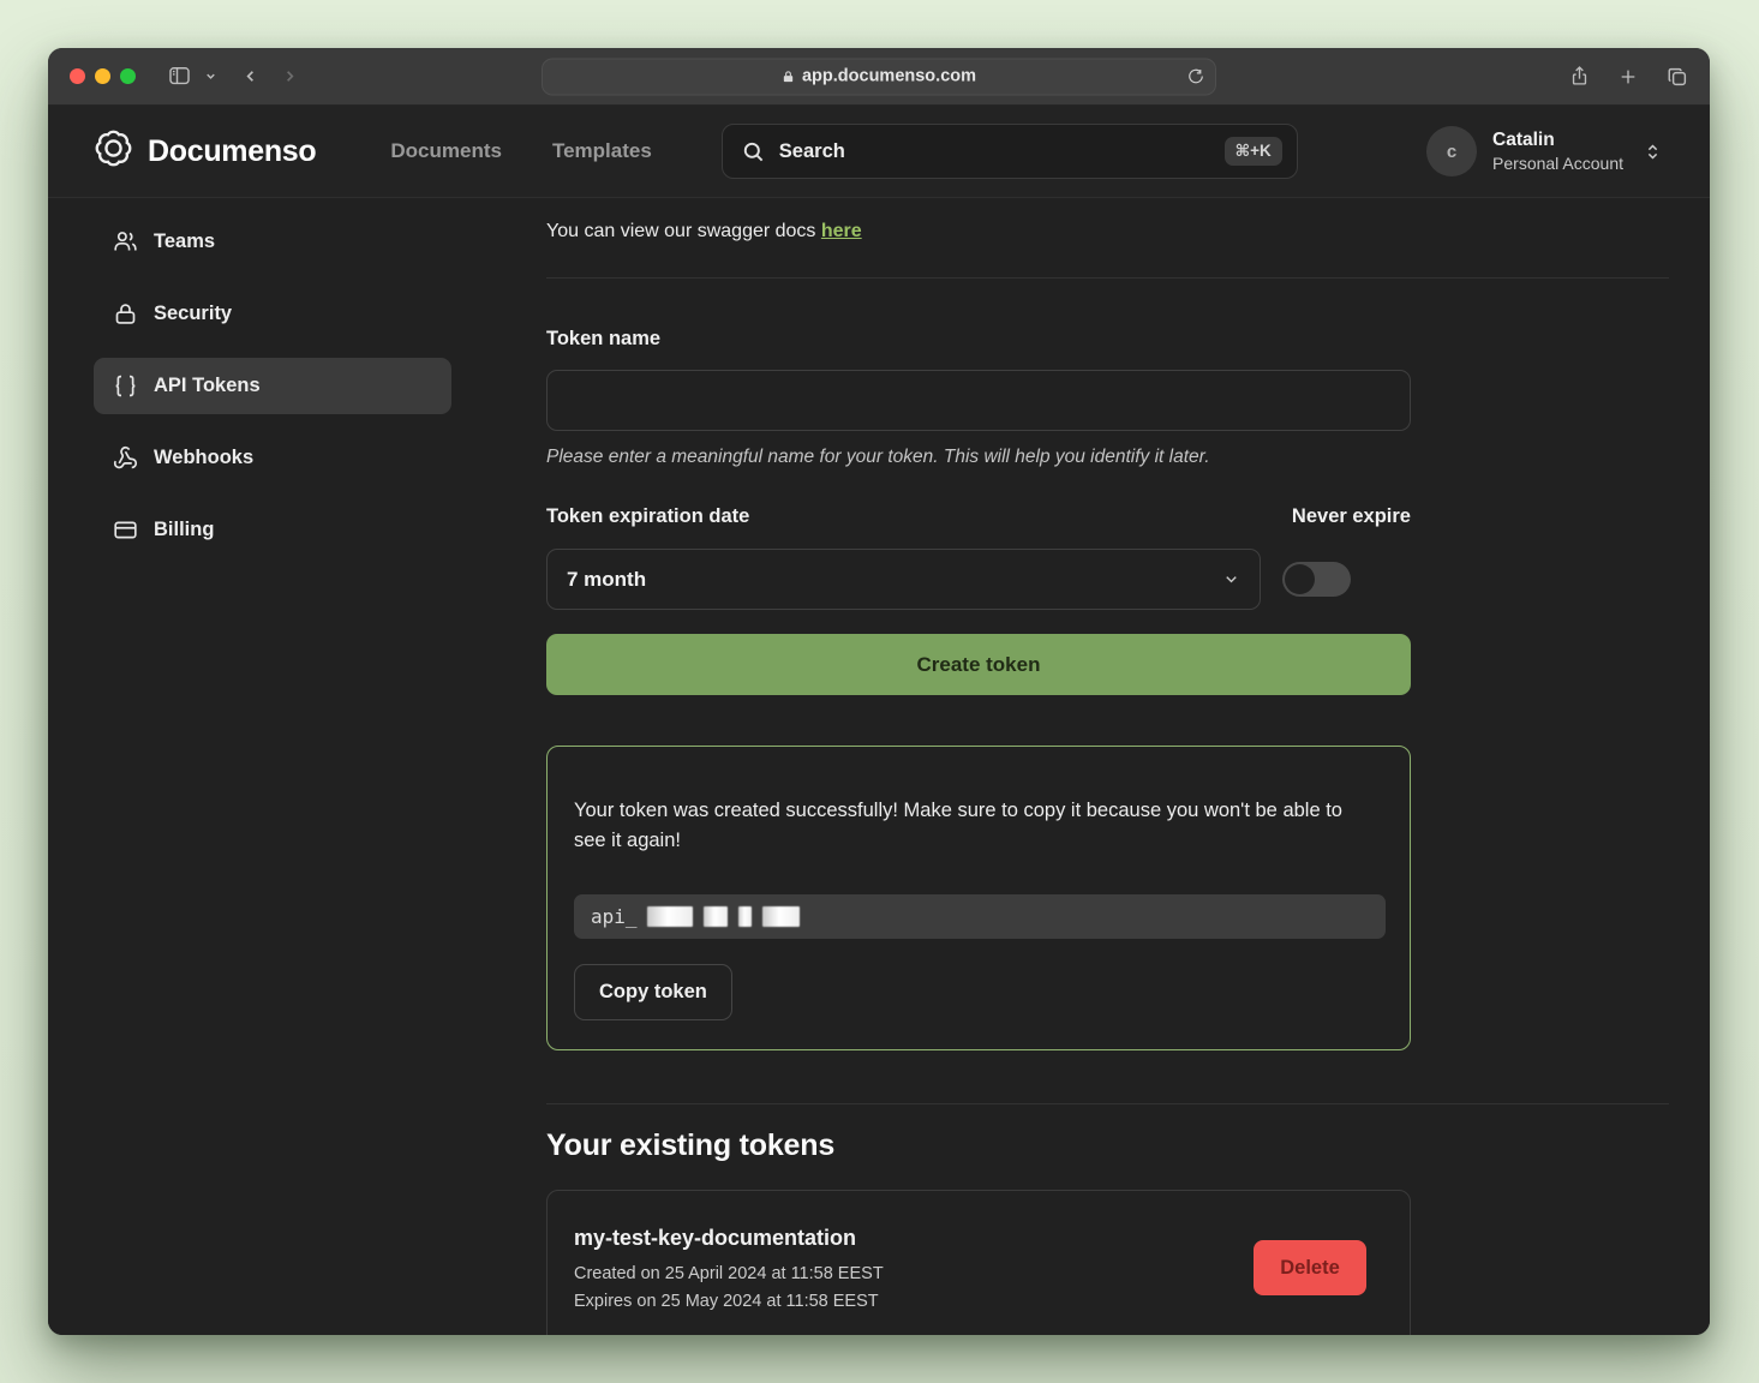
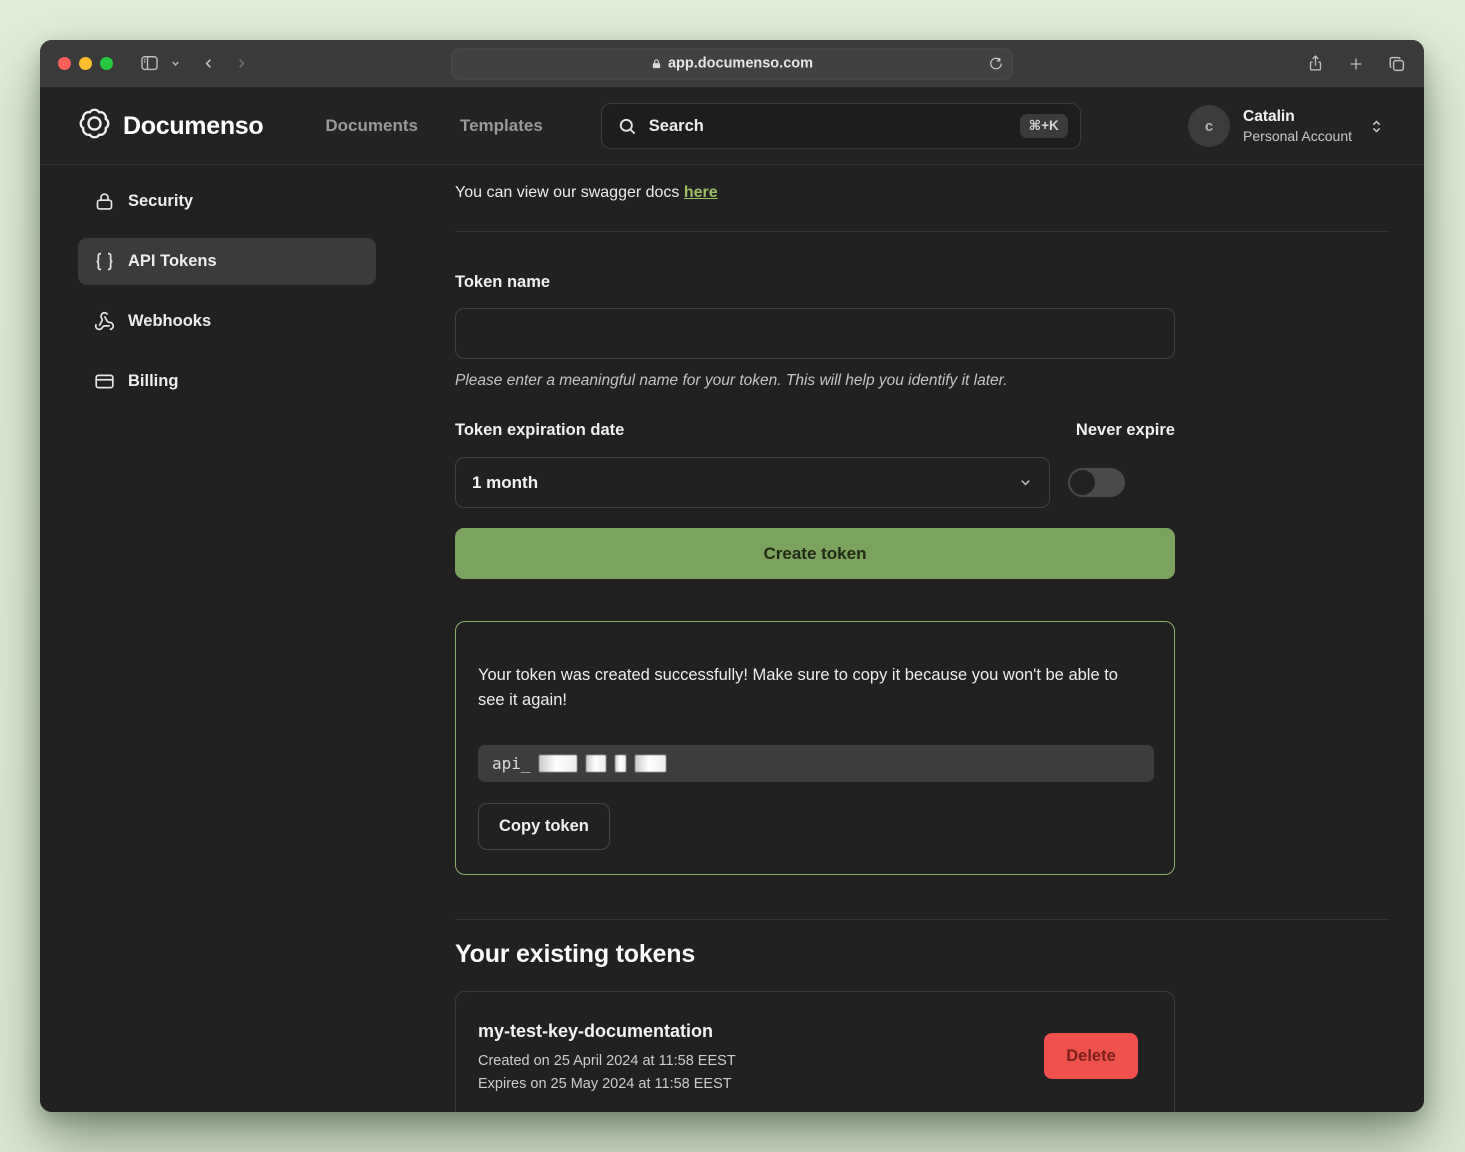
  app.documenso.com
  Documenso
  Documents
  Templates
  Search
  ⌘+K
  c
  Catalin
  Personal Account
- Teams
  Security
  API Tokens
  Webhooks
  Billing
  You can view our swagger docs here
  Token name
  Please enter a meaningful name for your token. This will help you identify it later.
  Token expiration date
  Never expire
- 7 month
+ 1 month
  Create token
  Your token was created successfully! Make sure to copy it because you won't be able to see it again!
  api_
  Copy token
  Your existing tokens
  my-test-key-documentation
  Created on 25 April 2024 at 11:58 EEST
  Expires on 25 May 2024 at 11:58 EEST
  Delete
